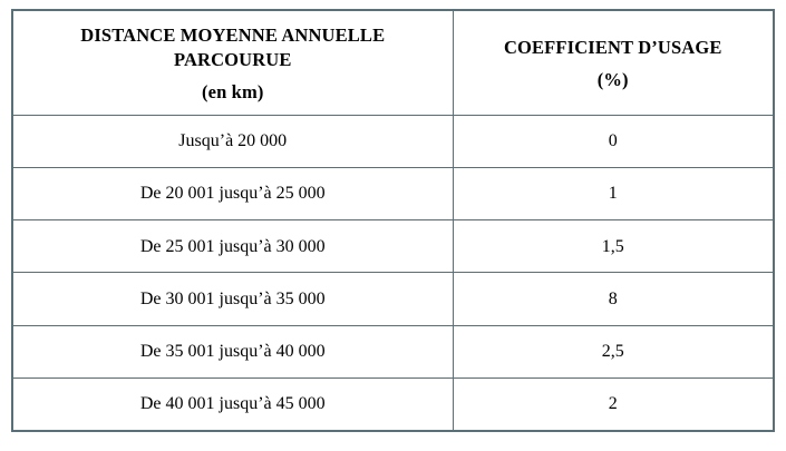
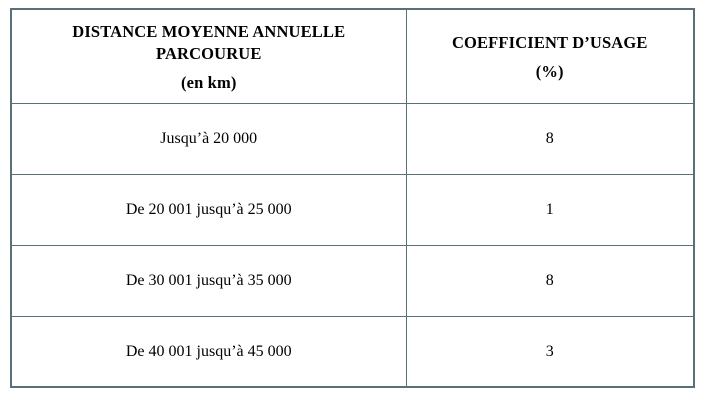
  DISTANCE MOYENNE ANNUELLE PARCOURUE (en km)	COEFFICIENT D’USAGE (%)
- Jusqu’à 20 000	0
+ Jusqu’à 20 000	8
  De 20 001 jusqu’à 25 000	1
- De 25 001 jusqu’à 30 000	1,5
  De 30 001 jusqu’à 35 000	8
- De 35 001 jusqu’à 40 000	2,5
- De 40 001 jusqu’à 45 000	2
+ De 40 001 jusqu’à 45 000	3
